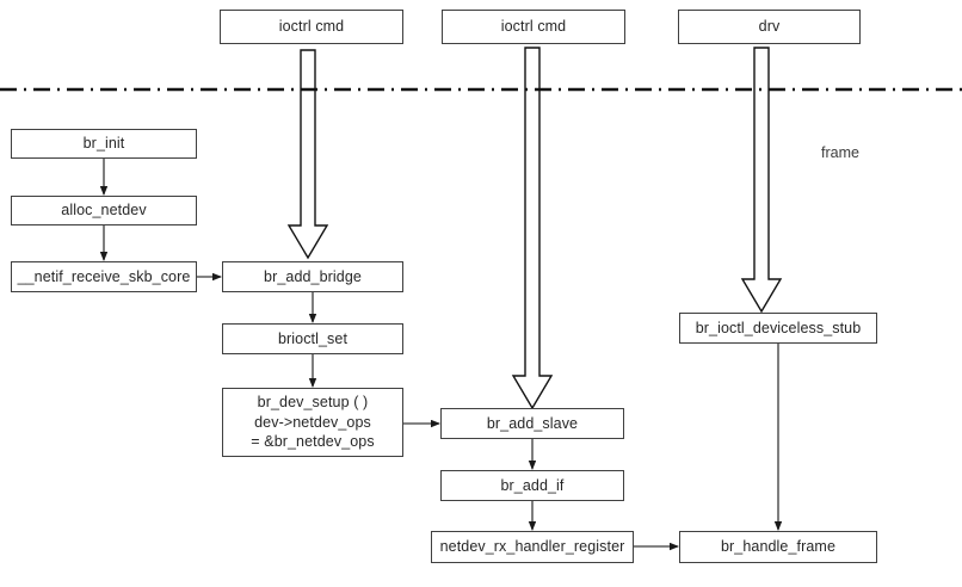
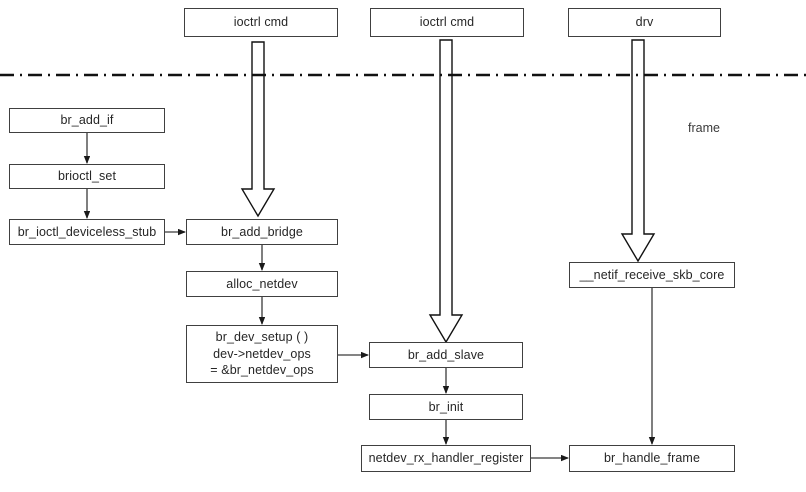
  ioctrl cmd
  ioctrl cmd
  drv
- br_init
+ br_add_if
- alloc_netdev
+ brioctl_set
- __netif_receive_skb_core
+ br_ioctl_deviceless_stub
  br_add_bridge
- brioctl_set
+ alloc_netdev
  br_dev_setup ( )
  dev->netdev_ops
  = &br_netdev_ops
  br_add_slave
- br_add_if
+ br_init
  netdev_rx_handler_register
- br_ioctl_deviceless_stub
+ __netif_receive_skb_core
  br_handle_frame
  frame
